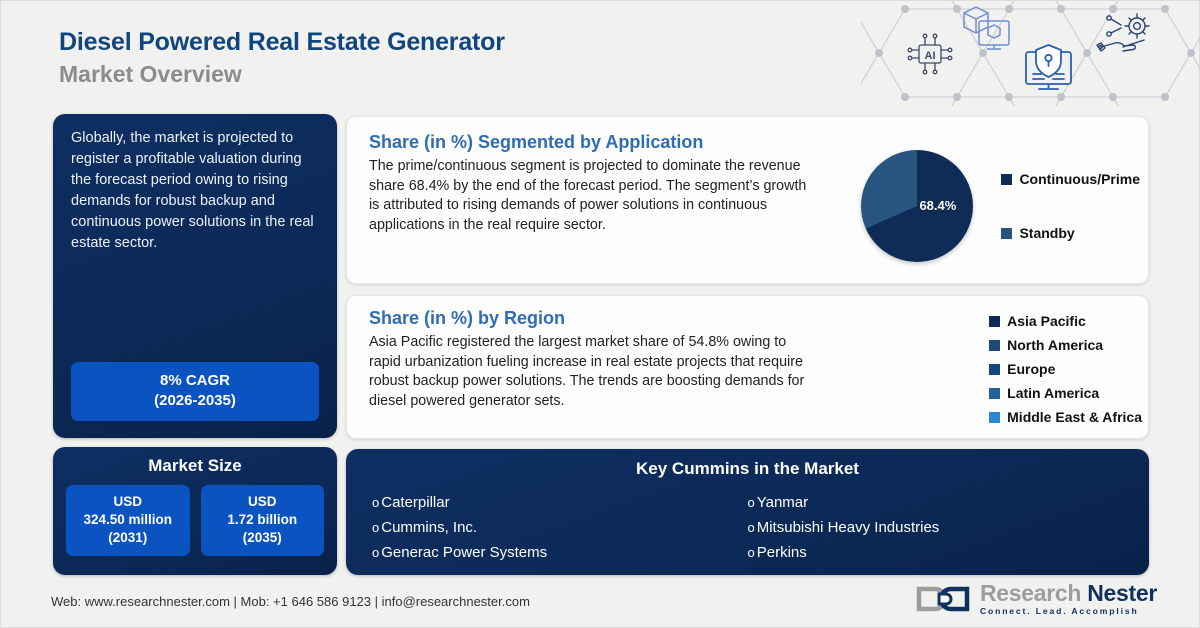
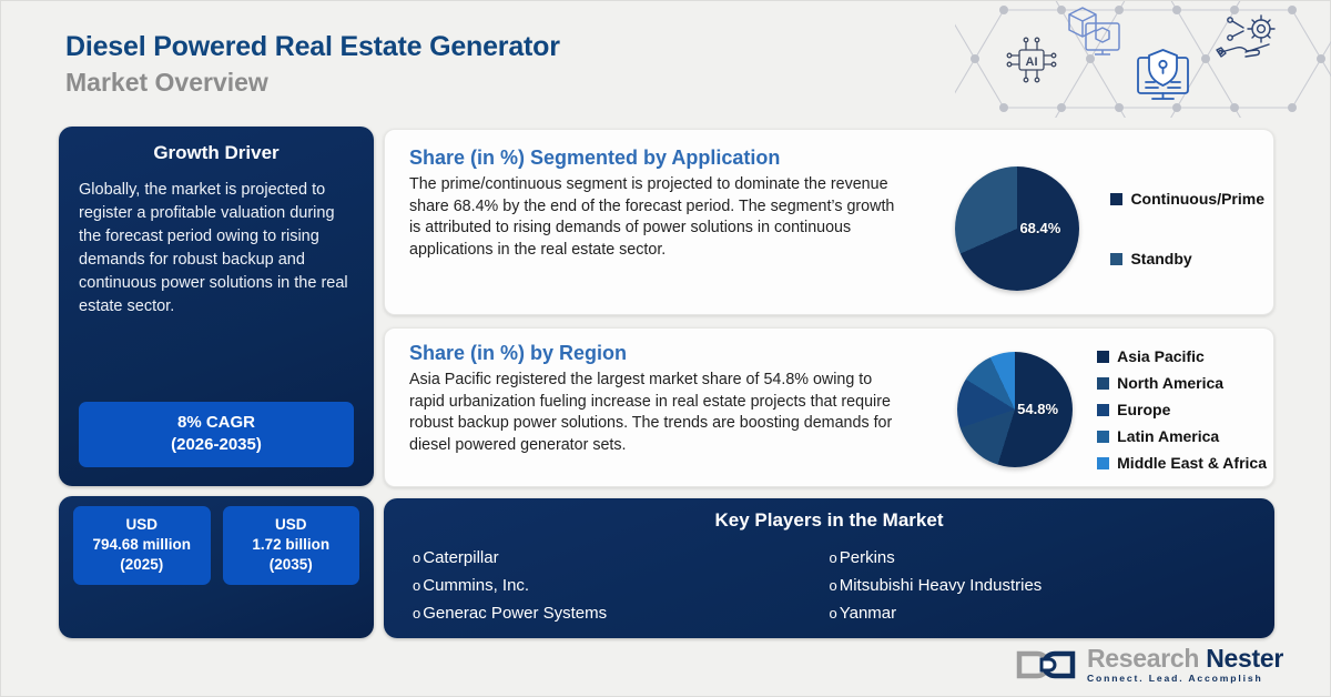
  Diesel Powered Real Estate Generator
  Market Overview
  AI
+ Growth Driver
  Globally, the market is projected to register a profitable valuation during the forecast period owing to rising demands for robust backup and continuous power solutions in the real estate sector.
  8% CAGR
  (2026-2035)
- Market Size
  USD
- 324.50 million
+ 794.68 million
- (2031)
+ (2025)
  USD
  1.72 billion
  (2035)
  Share (in %) Segmented by Application
- The prime/continuous segment is projected to dominate the revenue share 68.4% by the end of the forecast period. The segment’s growth is attributed to rising demands of power solutions in continuous applications in the real require sector.
+ The prime/continuous segment is projected to dominate the revenue share 68.4% by the end of the forecast period. The segment’s growth is attributed to rising demands of power solutions in continuous applications in the real estate sector.
  68.4%
  Continuous/Prime
  Standby
  Share (in %) by Region
  Asia Pacific registered the largest market share of 54.8% owing to rapid urbanization fueling increase in real estate projects that require robust backup power solutions. The trends are boosting demands for diesel powered generator sets.
+ 54.8%
  Asia Pacific
  North America
  Europe
  Latin America
  Middle East & Africa
- Key Cummins in the Market
+ Key Players in the Market
  o
  Caterpillar
  o
  Cummins, Inc.
  o
  Generac Power Systems
  o
- Yanmar
+ Perkins
  o
  Mitsubishi Heavy Industries
  o
- Perkins
+ Yanmar
- Web: www.researchnester.com | Mob: +1 646 586 9123 | info@researchnester.com
  Research Nester
  Connect. Lead. Accomplish
